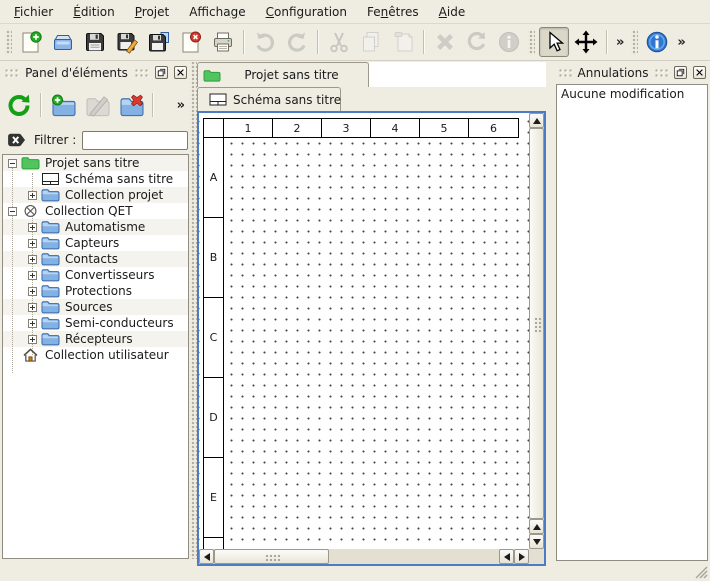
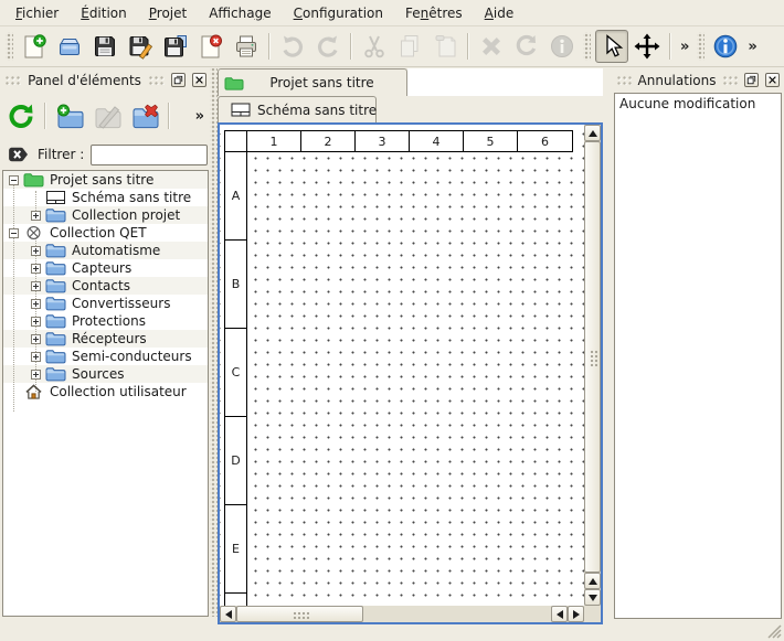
  Fichier
  Édition
  Projet
  Affichage
  Configuration
  Fenêtres
  Aide
  »
  »
  Panel d'éléments
  »
  Filtrer :
  Projet sans titre
  Schéma sans titre
  Collection projet
  Collection QET
  Automatisme
  Capteurs
  Contacts
  Convertisseurs
  Protections
- Sources
+ Récepteurs
  Semi-conducteurs
- Récepteurs
+ Sources
  Collection utilisateur
  Projet sans titre
  Schéma sans titre
  1
  2
  3
  4
  5
  6
  A
  B
  C
  D
  E
  Annulations
  Aucune modification
